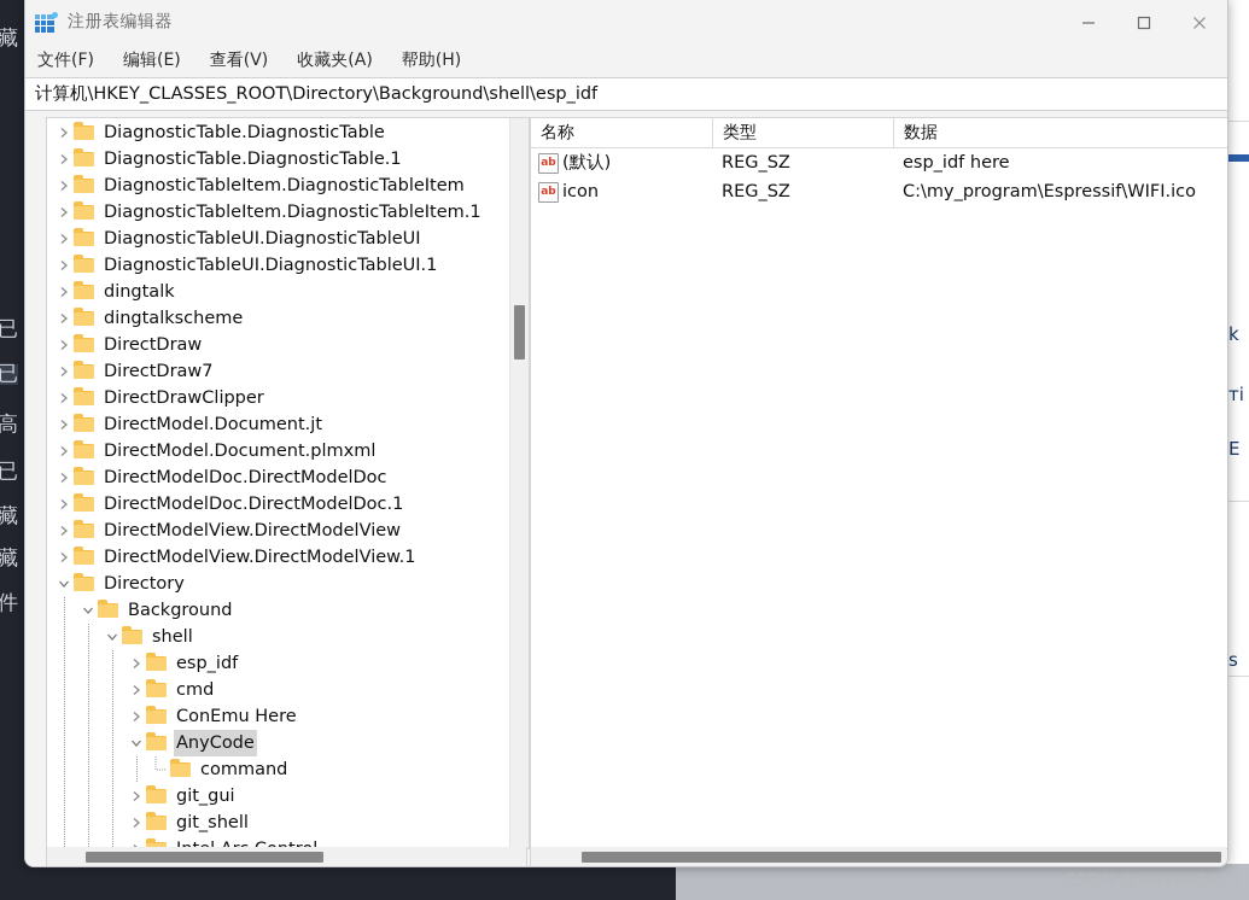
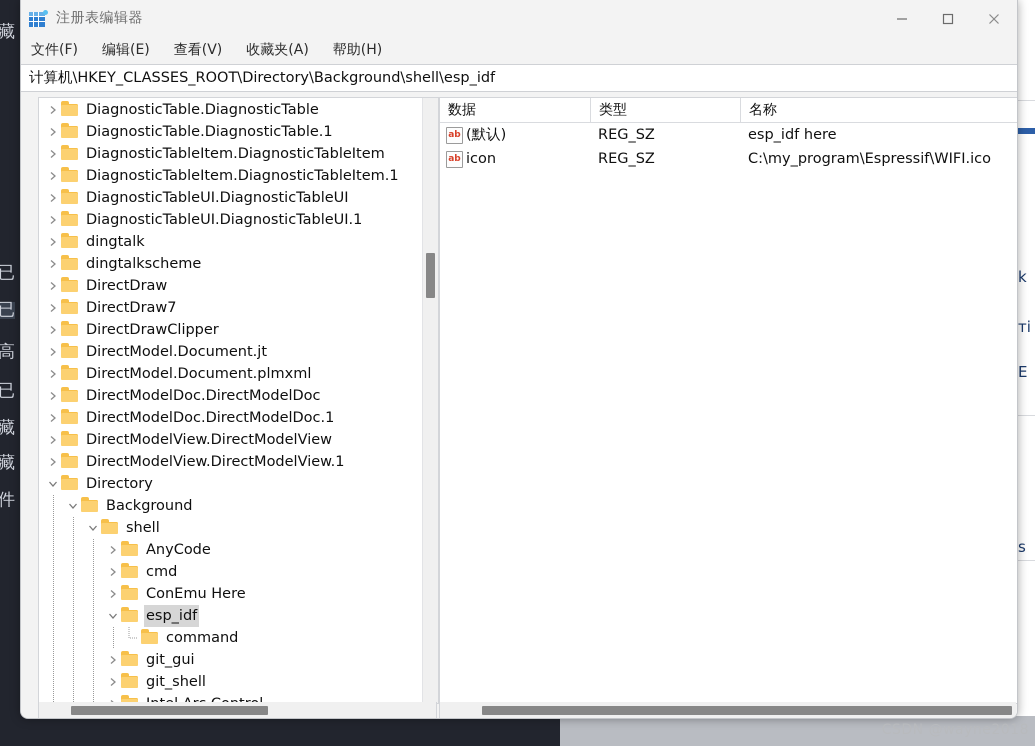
  藏
  已
  已
  高
  已
  藏
  藏
  件
  k
  ті
  E
  s
  注册表编辑器
  文件(F)
  编辑(E)
  查看(V)
  收藏夹(A)
  帮助(H)
  计算机\HKEY_CLASSES_ROOT\Directory\Background\shell\esp_idf
  DiagnosticTable.DiagnosticTable
  DiagnosticTable.DiagnosticTable.1
  DiagnosticTableItem.DiagnosticTableItem
  DiagnosticTableItem.DiagnosticTableItem.1
  DiagnosticTableUI.DiagnosticTableUI
  DiagnosticTableUI.DiagnosticTableUI.1
  dingtalk
  dingtalkscheme
  DirectDraw
  DirectDraw7
  DirectDrawClipper
  DirectModel.Document.jt
  DirectModel.Document.plmxml
  DirectModelDoc.DirectModelDoc
  DirectModelDoc.DirectModelDoc.1
  DirectModelView.DirectModelView
  DirectModelView.DirectModelView.1
  Directory
  Background
  shell
- esp_idf
+ AnyCode
  cmd
  ConEmu Here
- AnyCode
+ esp_idf
  command
  git_gui
  git_shell
- 名称
+ 数据
  类型
- 数据
+ 名称
  ab
  (默认)
  REG_SZ
  esp_idf here
  ab
  icon
  REG_SZ
  C:\my_program\Espressif\WIFI.ico
